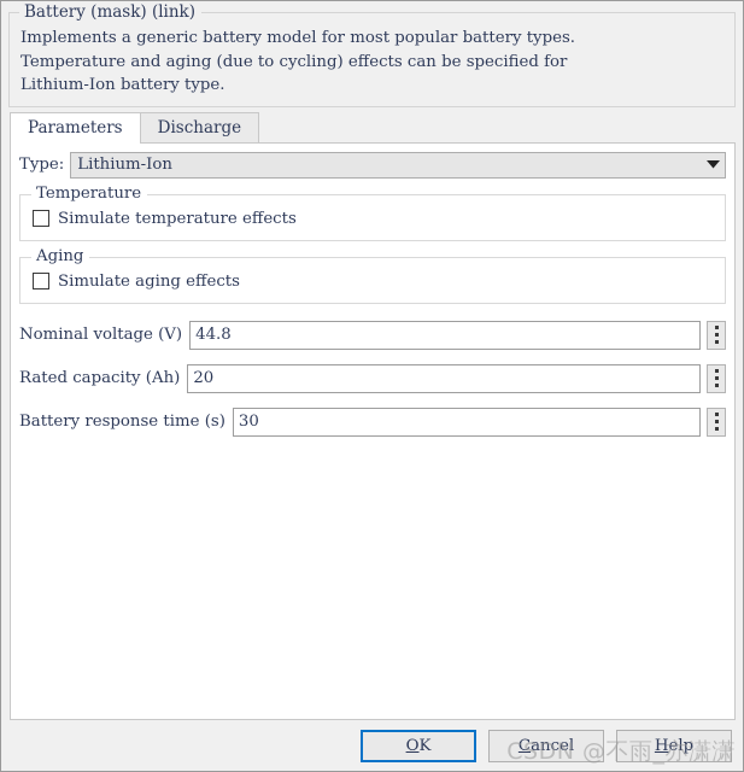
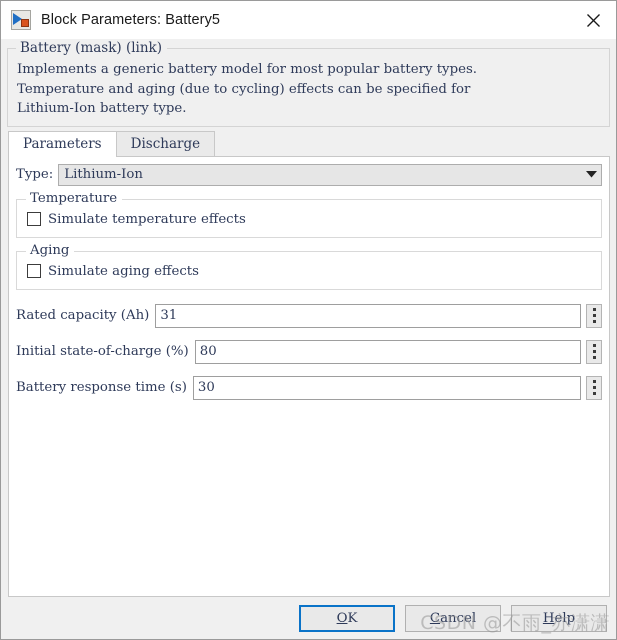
+ Block Parameters: Battery5
  Battery (mask) (link)
  Implements a generic battery model for most popular battery types.
  Temperature and aging (due to cycling) effects can be specified for
  Lithium-Ion battery type.
  Parameters
  Discharge
  Type:
  Lithium-Ion
  Temperature
  Simulate temperature effects
  Aging
  Simulate aging effects
- Nominal voltage (V)
- 44.8
  Rated capacity (Ah)
- 20
+ 31
+ Initial state-of-charge (%)
+ 80
  Battery response time (s)
  30
  O
  K
  C
  ancel
  H
  elp
  CSDN @不雨_亦潇潇
